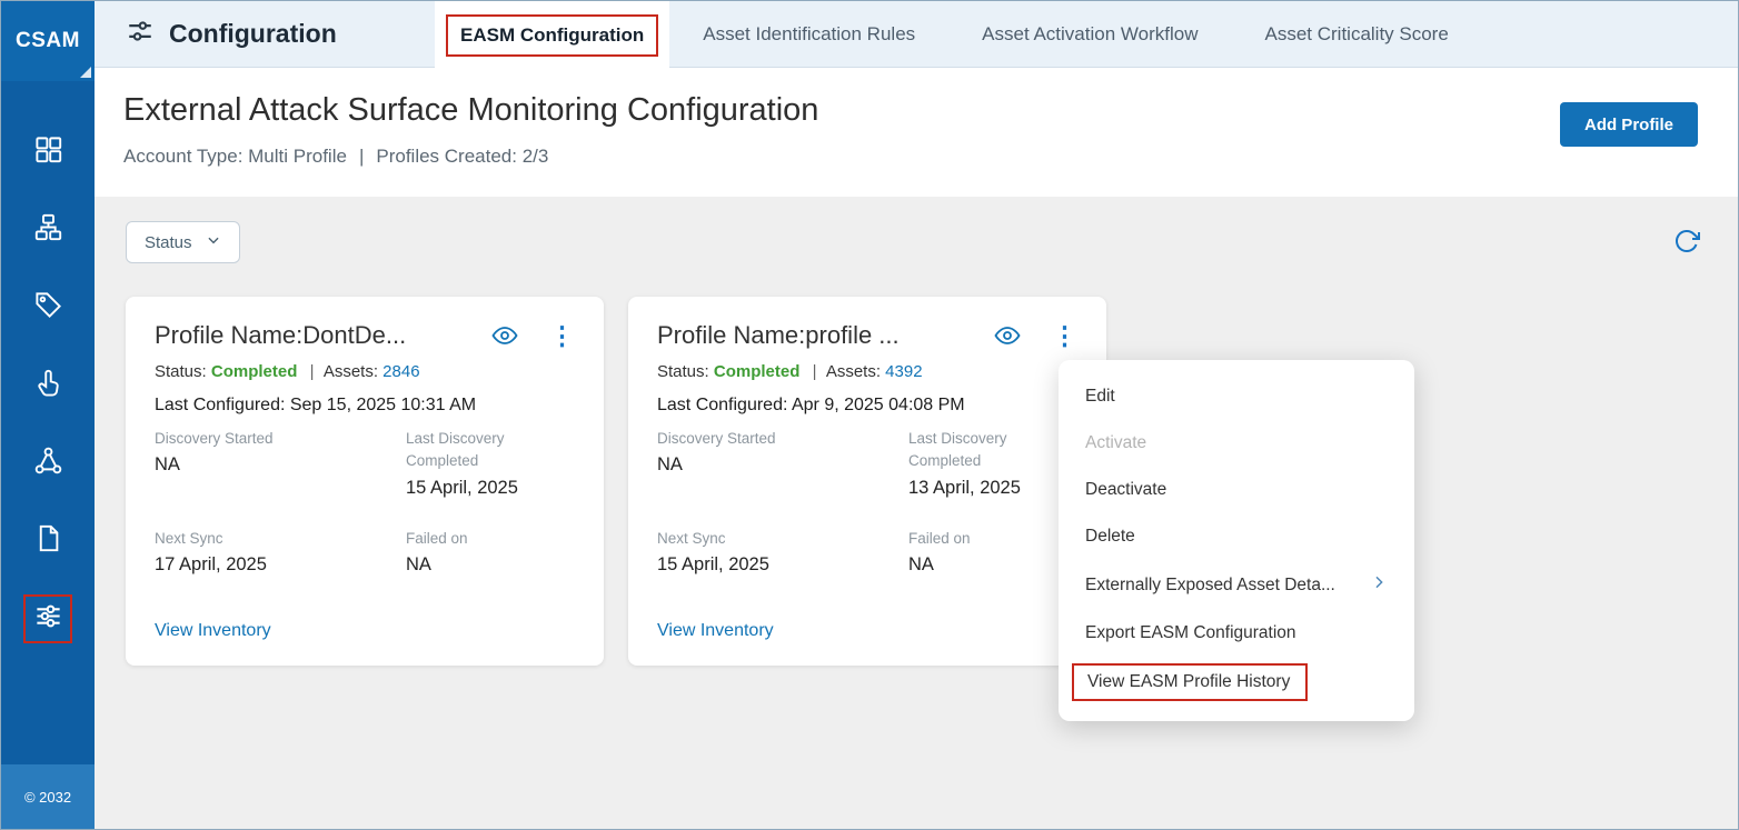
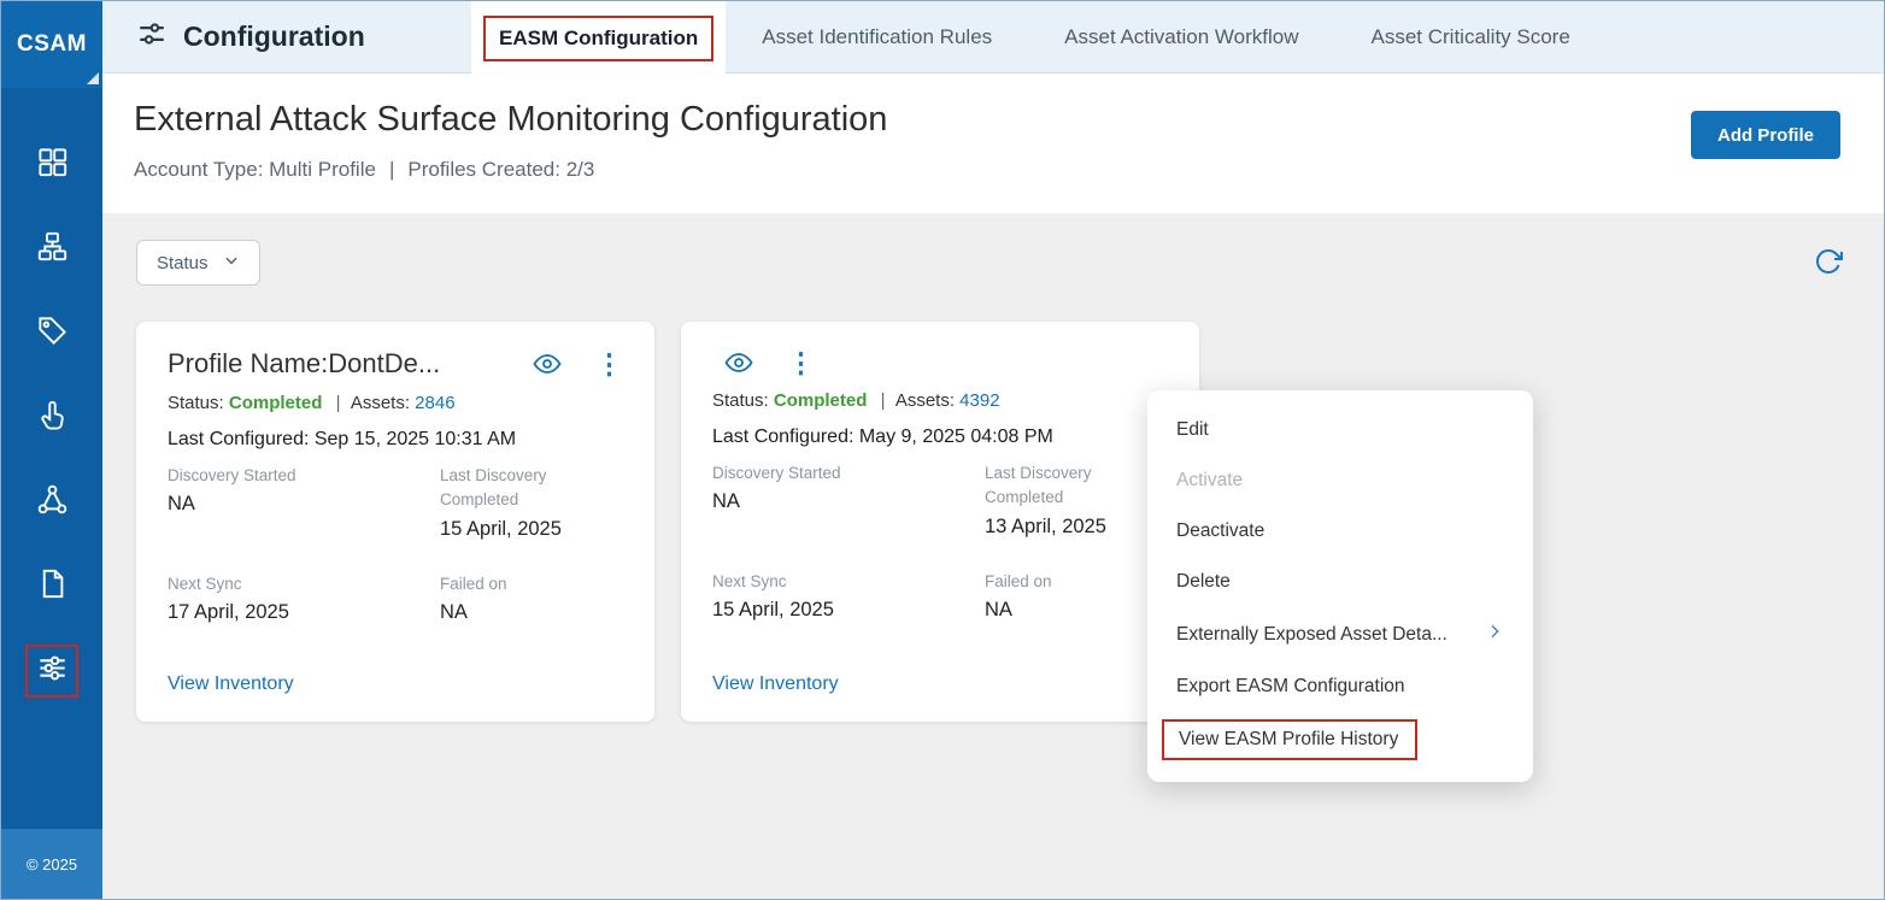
  CSAM
- © 2032
+ © 2025
  Configuration
  EASM Configuration
  Asset Identification Rules
  Asset Activation Workflow
  Asset Criticality Score
  External Attack Surface Monitoring Configuration
  Account Type: Multi Profile
  |
  Profiles Created: 2/3
  Add Profile
  Status
  Profile Name:DontDe...
  ⋮
  Status: Completed | Assets: 2846
  Last Configured: Sep 15, 2025 10:31 AM
  Discovery Started
  NA
  Last Discovery Completed
  15 April, 2025
  Next Sync
  17 April, 2025
  Failed on
  NA
  View Inventory
- Profile Name:profile ...
  ⋮
  Status: Completed | Assets: 4392
- Last Configured: Apr 9, 2025 04:08 PM
+ Last Configured: May 9, 2025 04:08 PM
  Discovery Started
  NA
  Last Discovery Completed
  13 April, 2025
  Next Sync
  15 April, 2025
  Failed on
  NA
  View Inventory
  Edit
  Activate
  Deactivate
  Delete
  Externally Exposed Asset Deta...
  Export EASM Configuration
  View EASM Profile History
